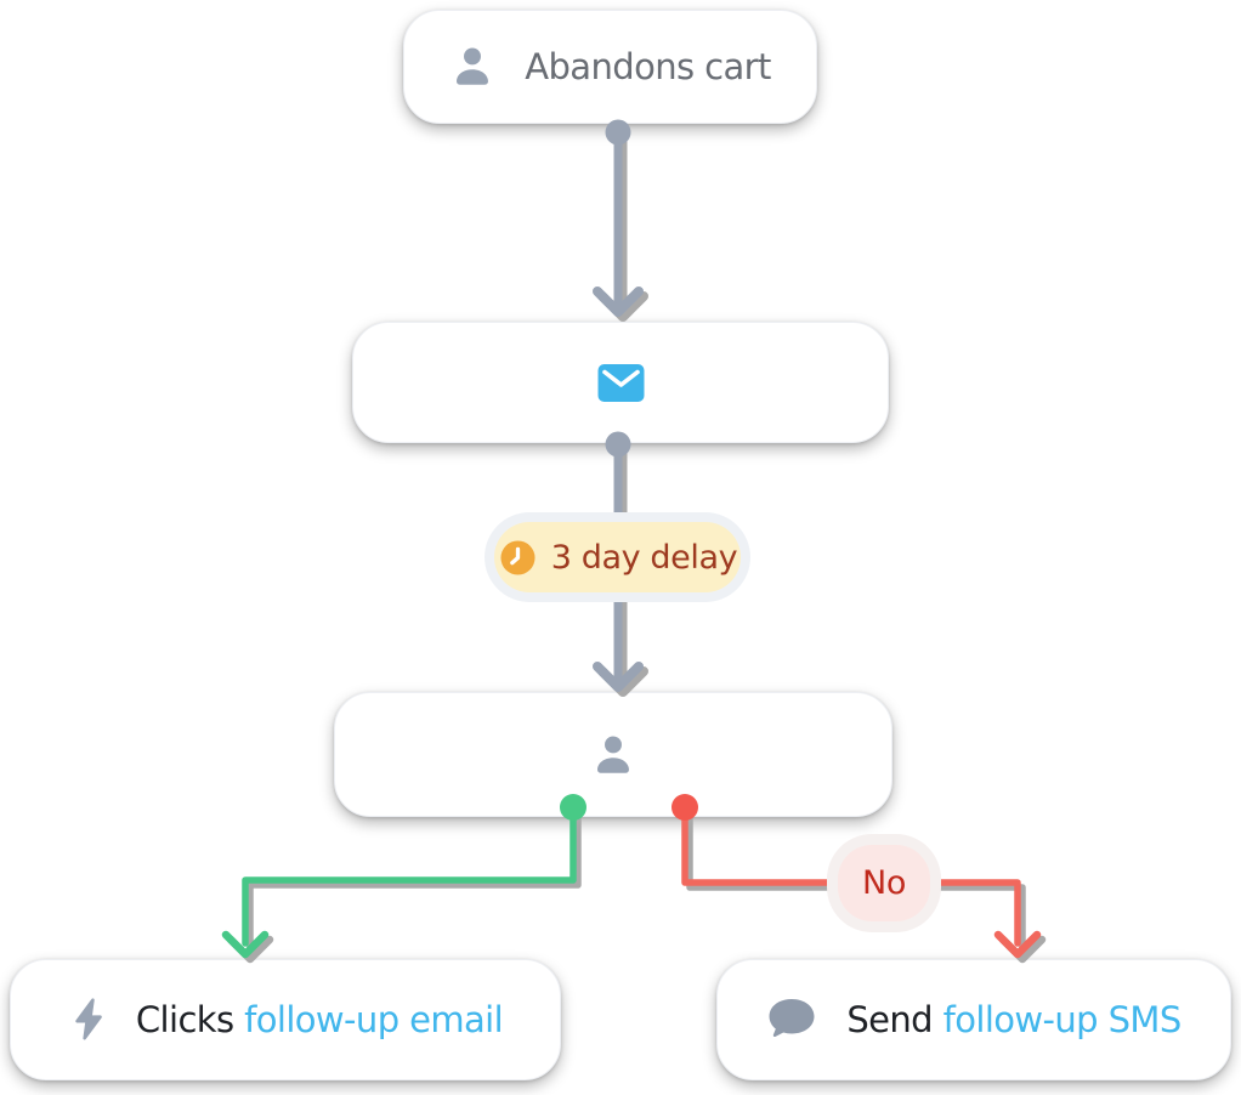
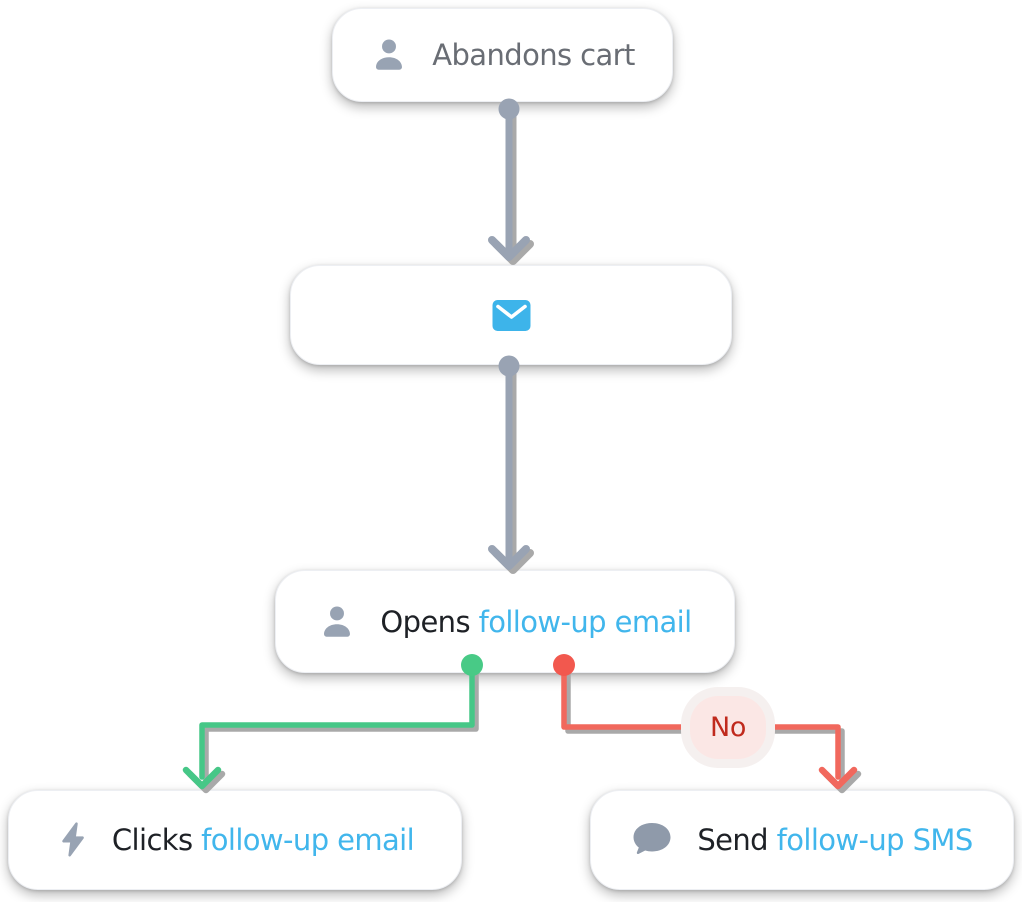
  Abandons cart
+ Opens follow-up email
  Clicks follow-up email
  Send follow-up SMS
- 3 day delay
  No
